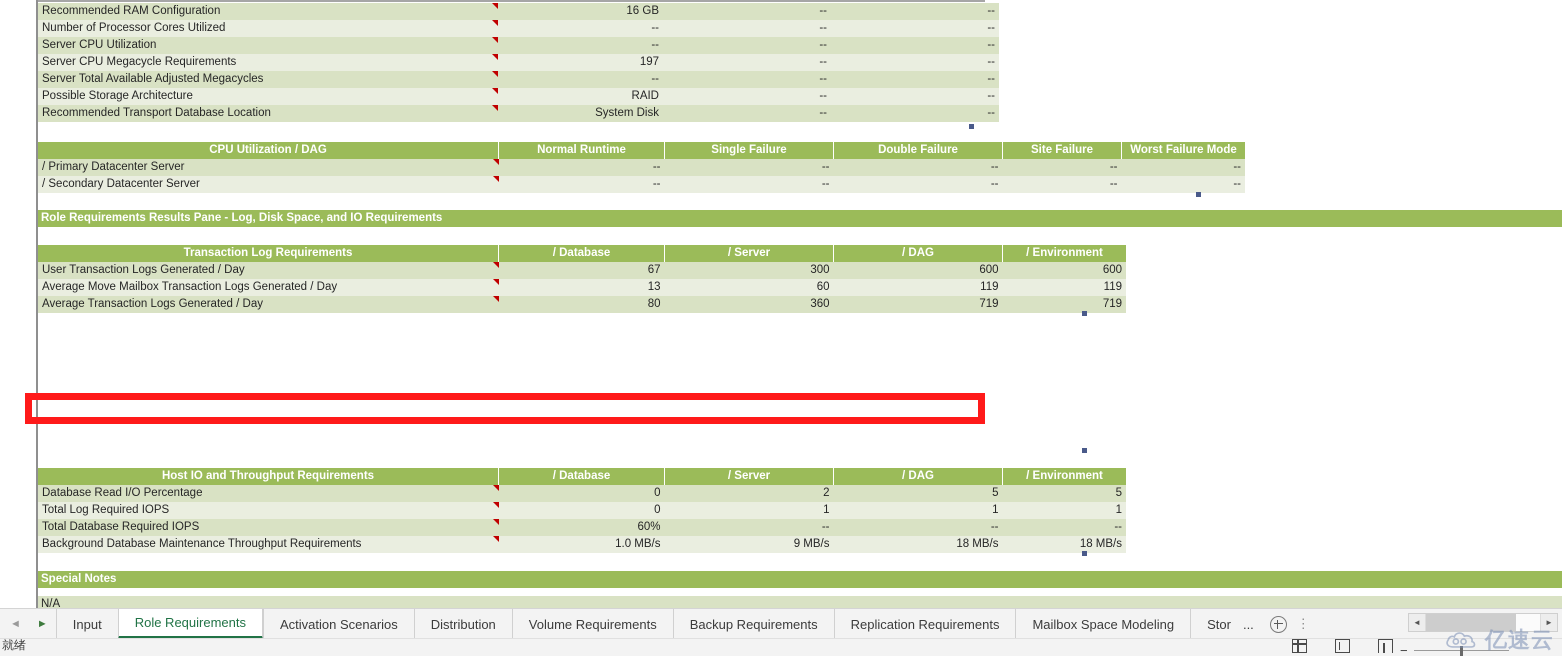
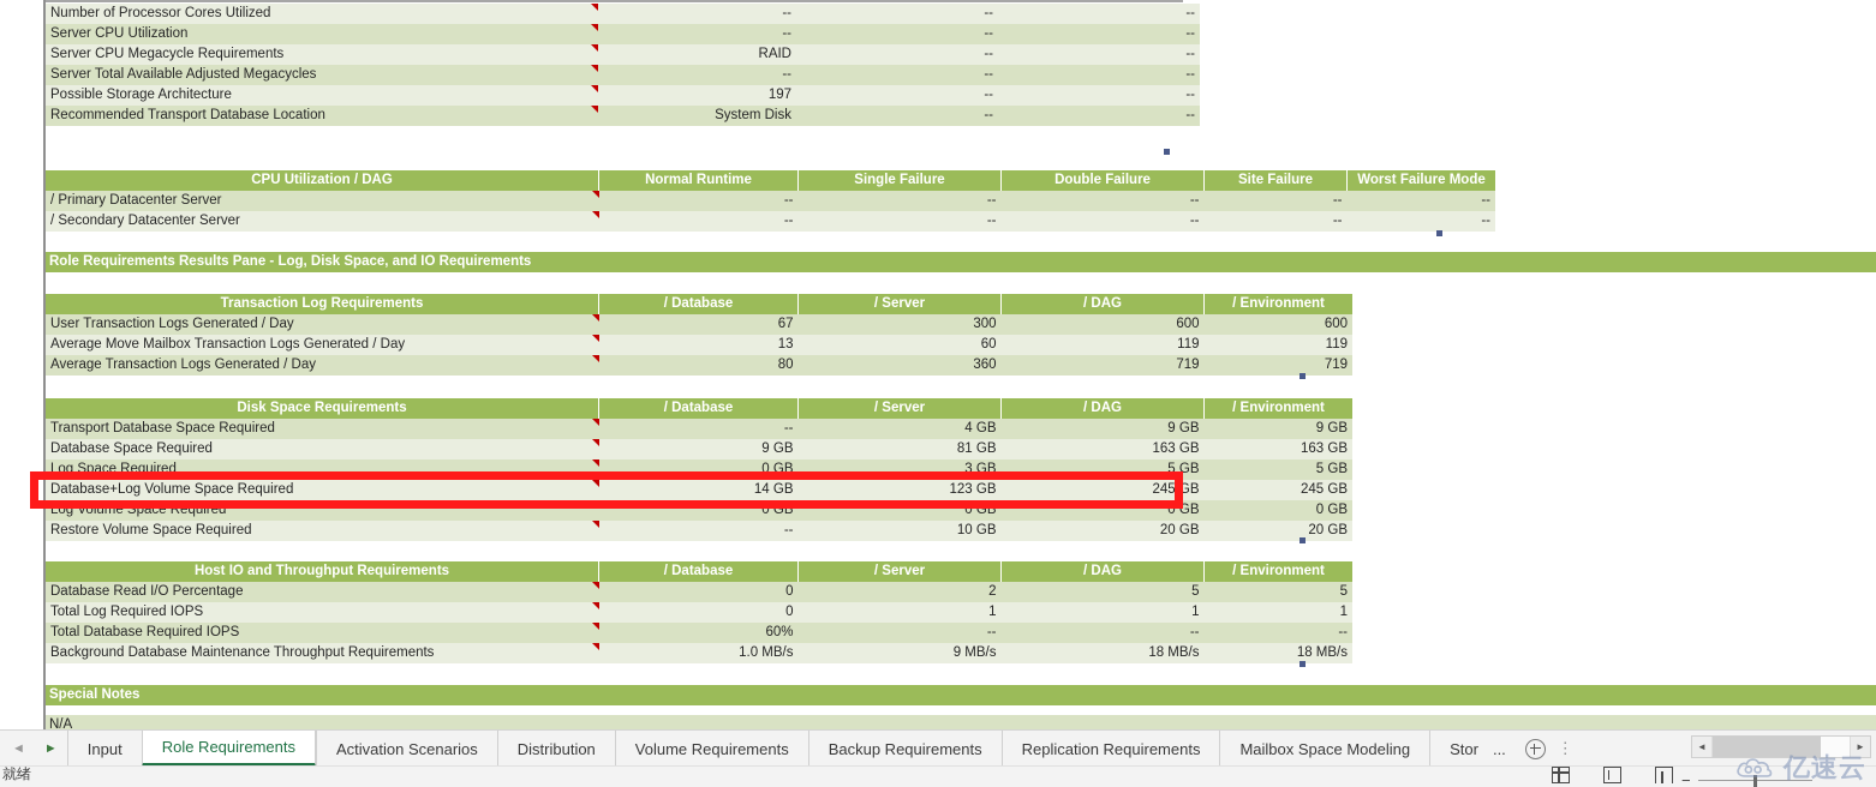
- Recommended RAM Configuration	16 GB	--	--
  Number of Processor Cores Utilized	--	--	--
  Server CPU Utilization	--	--	--
- Server CPU Megacycle Requirements	197	--	--
+ Server CPU Megacycle Requirements	RAID	--	--
  Server Total Available Adjusted Megacycles	--	--	--
- Possible Storage Architecture	RAID	--	--
+ Possible Storage Architecture	197	--	--
  Recommended Transport Database Location	System Disk	--	--
  CPU Utilization / DAG	Normal Runtime	Single Failure	Double Failure	Site Failure	Worst Failure Mode
  / Primary Datacenter Server	--	--	--	--	--
  / Secondary Datacenter Server	--	--	--	--	--
  Role Requirements Results Pane - Log, Disk Space, and IO Requirements
  Transaction Log Requirements	/ Database	/ Server	/ DAG	/ Environment
  User Transaction Logs Generated / Day	67	300	600	600
  Average Move Mailbox Transaction Logs Generated / Day	13	60	119	119
  Average Transaction Logs Generated / Day	80	360	719	719
+ Disk Space Requirements	/ Database	/ Server	/ DAG	/ Environment
+ Transport Database Space Required	--	4 GB	9 GB	9 GB
+ Database Space Required	9 GB	81 GB	163 GB	163 GB
+ Log Space Required	0 GB	3 GB	5 GB	5 GB
+ Database+Log Volume Space Required	14 GB	123 GB	245 GB	245 GB
+ Log Volume Space Required	0 GB	0 GB	0 GB	0 GB
+ Restore Volume Space Required	--	10 GB	20 GB	20 GB
  Host IO and Throughput Requirements	/ Database	/ Server	/ DAG	/ Environment
  Database Read I/O Percentage	0	2	5	5
  Total Log Required IOPS	0	1	1	1
  Total Database Required IOPS	60%	--	--	--
  Background Database Maintenance Throughput Requirements	1.0 MB/s	9 MB/s	18 MB/s	18 MB/s
  Special Notes
  N/A
  ◄
  ►
  Input
  Role Requirements
  Activation Scenarios
  Distribution
  Volume Requirements
  Backup Requirements
  Replication Requirements
  Mailbox Space Modeling
  Stor
  ...
  ⋮
  ◄
  ►
  就绪
  −
  亿速云
